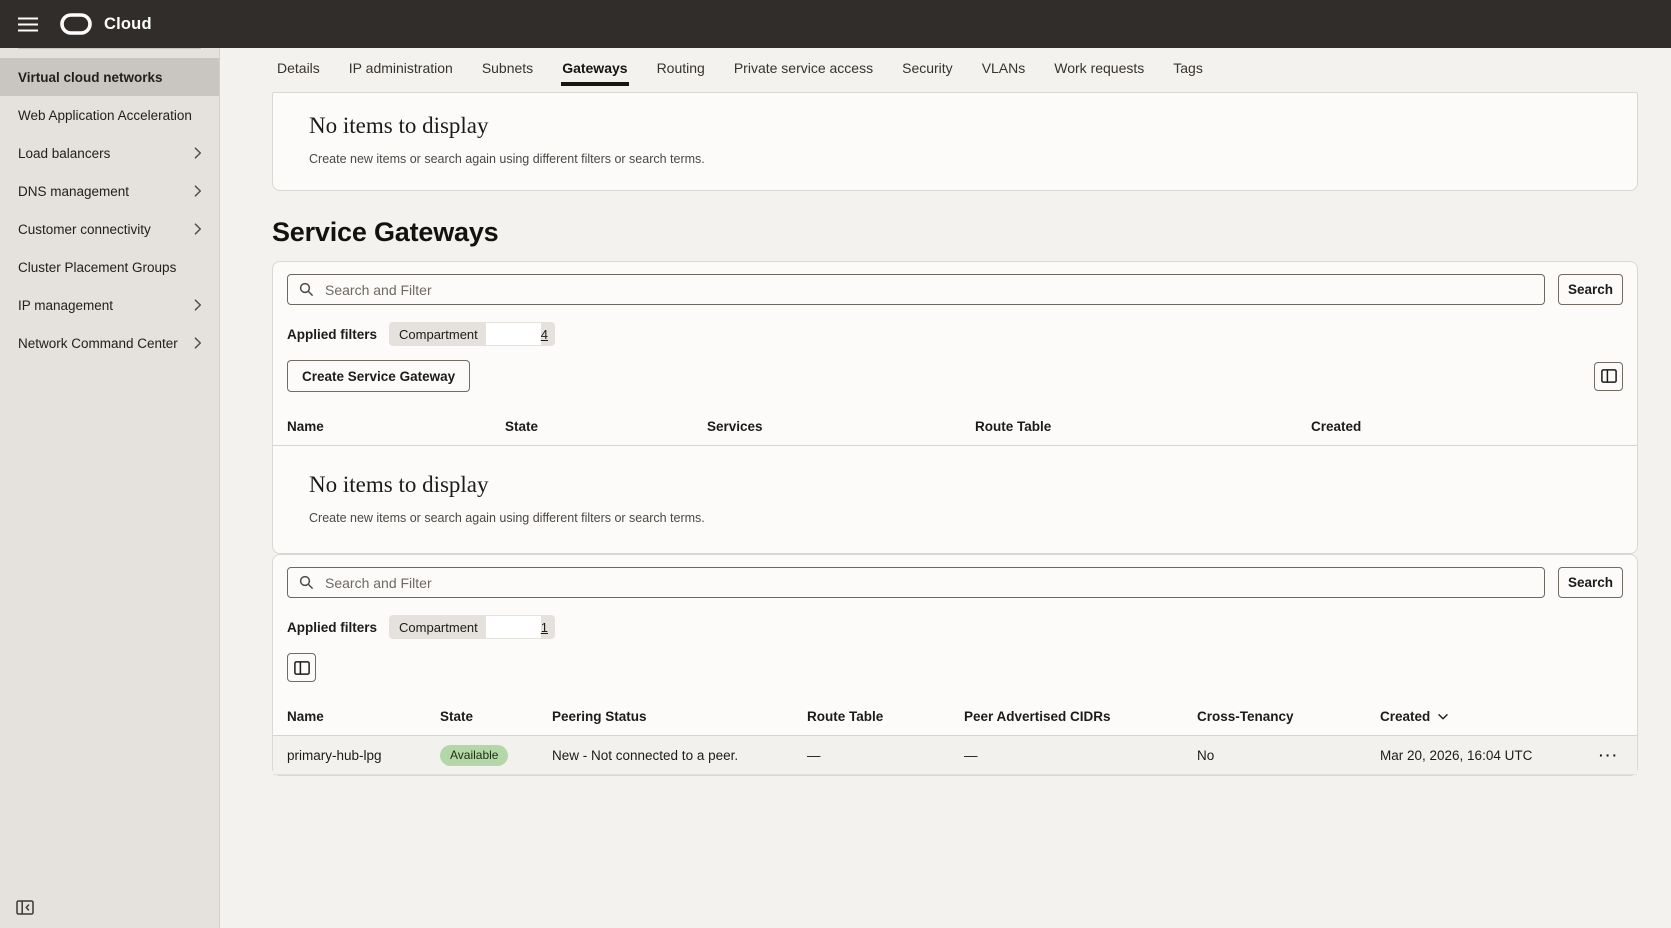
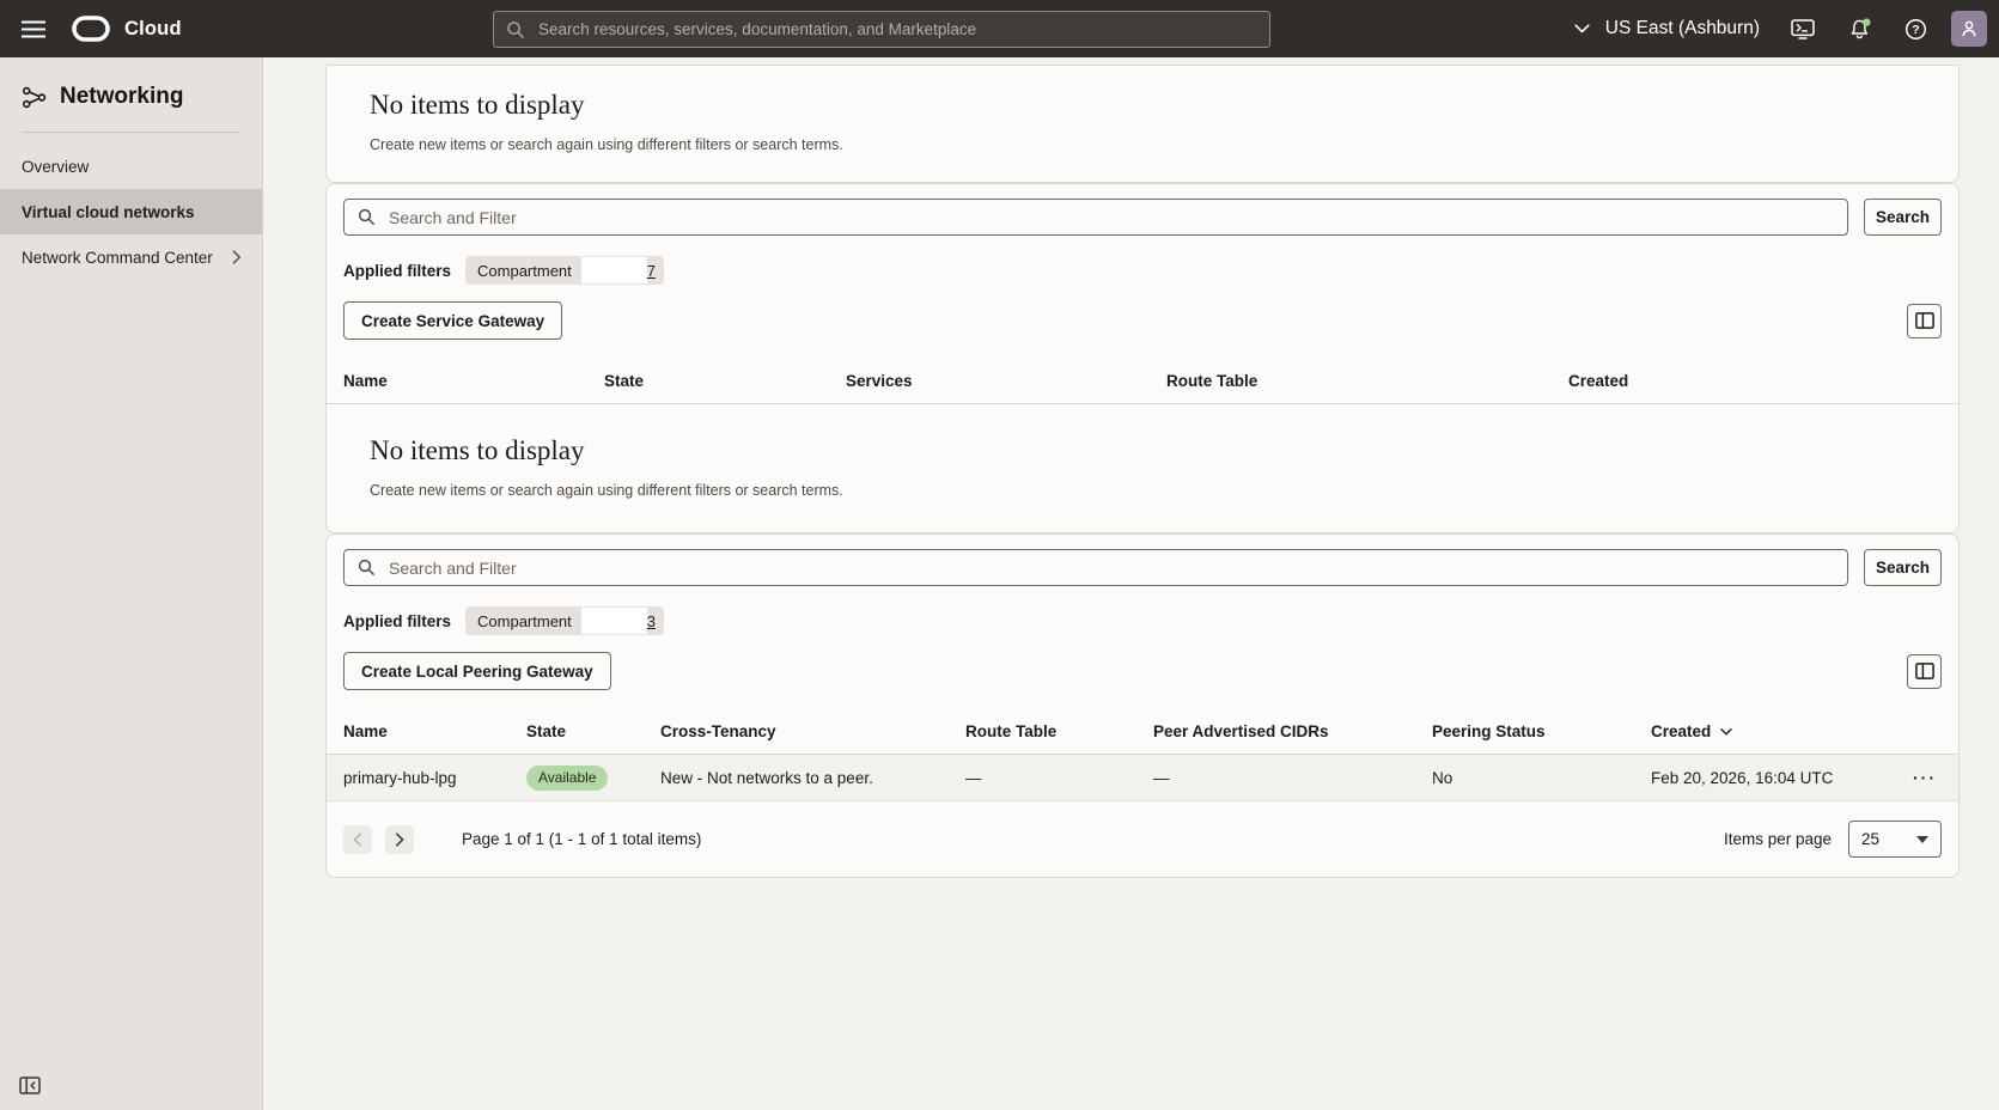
  Cloud
+ Search resources, services, documentation, and Marketplace
+ US East (Ashburn)
+ ?
+ Networking
+ Overview
  Virtual cloud networks
- Web Application Acceleration
- Load balancers
- DNS management
- Customer connectivity
- Cluster Placement Groups
- IP management
  Network Command Center
- Details
- IP administration
- Subnets
- Gateways
- Routing
- Private service access
- Security
- VLANs
- Work requests
- Tags
  No items to display
  Create new items or search again using different filters or search terms.
- Service Gateways
  Search and Filter
  Search
  Applied filters
  Compartment
- 4
+ 7
  Create Service Gateway
  Name
  State
  Services
  Route Table
  Created
  No items to display
  Create new items or search again using different filters or search terms.
  Search and Filter
  Search
  Applied filters
  Compartment
- 1
+ 3
+ Create Local Peering Gateway
  Name
  State
- Peering Status
+ Cross-Tenancy
  Route Table
  Peer Advertised CIDRs
- Cross-Tenancy
+ Peering Status
  Created
  primary-hub-lpg
  Available
- New - Not connected to a peer.
+ New - Not networks to a peer.
  —
  —
  No
- Mar 20, 2026, 16:04 UTC
+ Feb 20, 2026, 16:04 UTC
  ···
+ Page 1 of 1 (1 - 1 of 1 total items)
+ Items per page
+ 25
